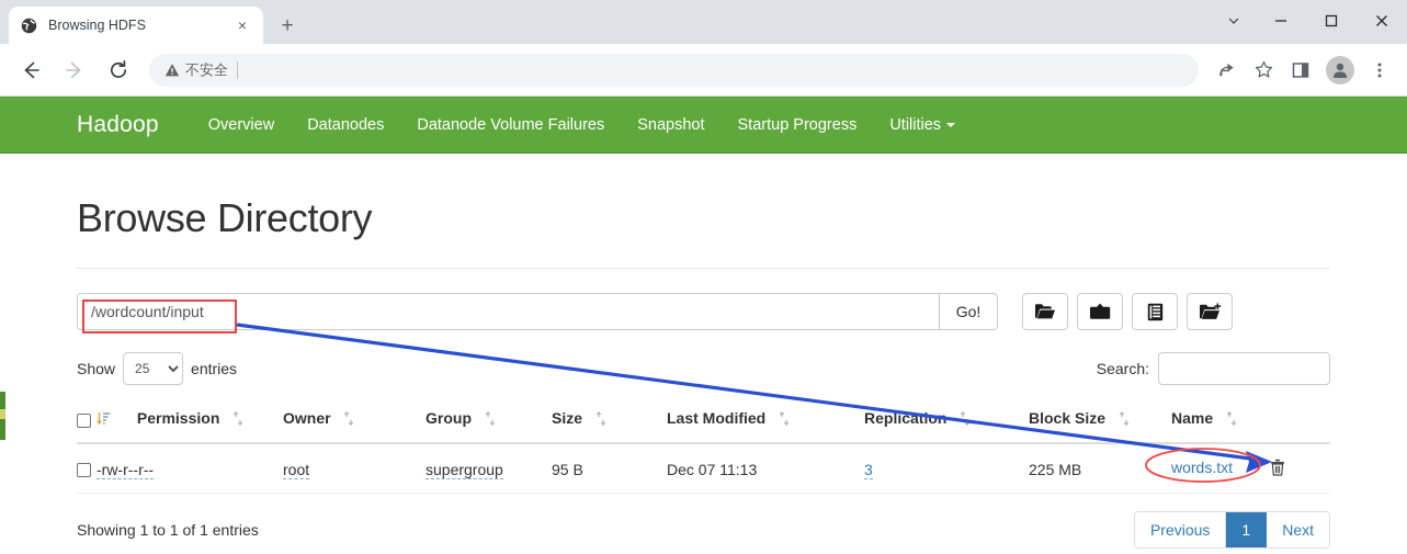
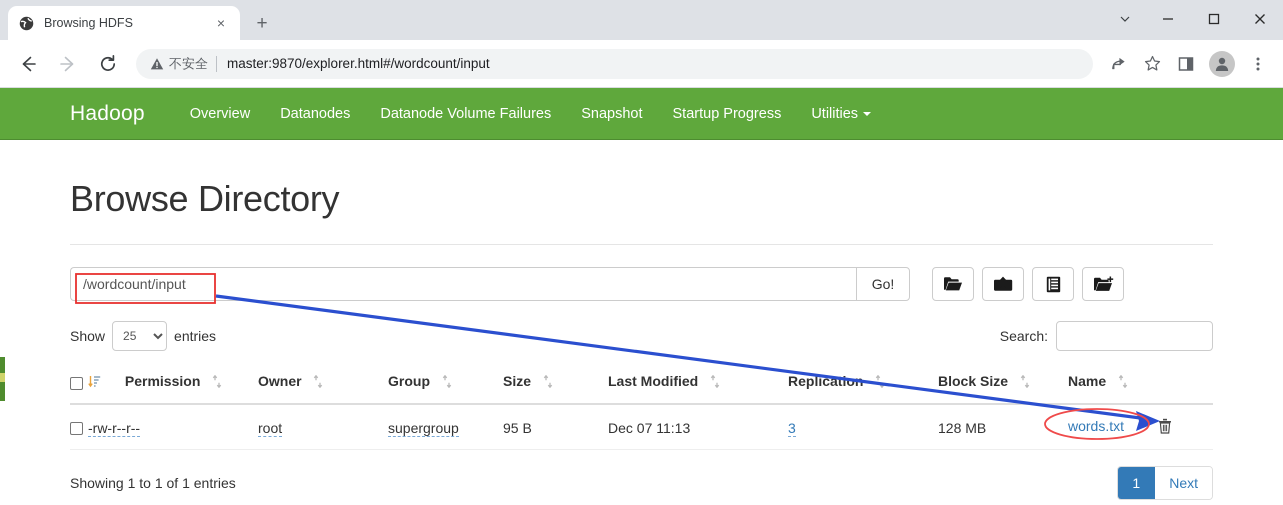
  Browsing HDFS
  ×
  +
  不安全
+ master:9870/explorer.html#/wordcount/input
  Hadoop
  Overview
  Datanodes
  Datanode Volume Failures
  Snapshot
  Startup Progress
  Utilities
  Browse Directory
  /wordcount/input
  Go!
  Show
  25
  entries
  Search:
  	Permission	Owner	Group	Size	Last Modified	Replicati	Block Size	Name
- 	-rw-r--r--	root	supergroup	95 B	Dec 07 11:13	3	225 MB	words.txt
+ 	-rw-r--r--	root	supergroup	95 B	Dec 07 11:13	3	128 MB	words.txt
  Showing 1 to 1 of 1 entries
- Previous
  1
  Next
